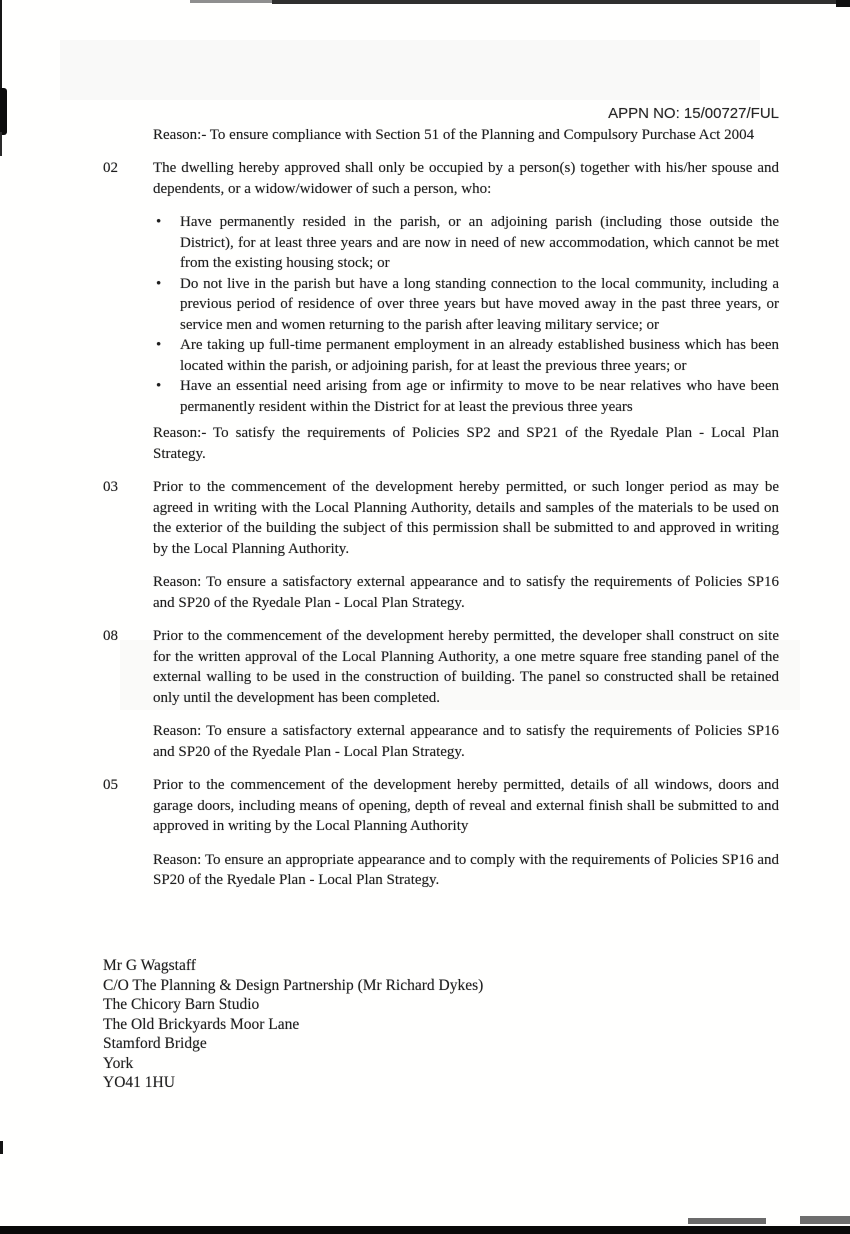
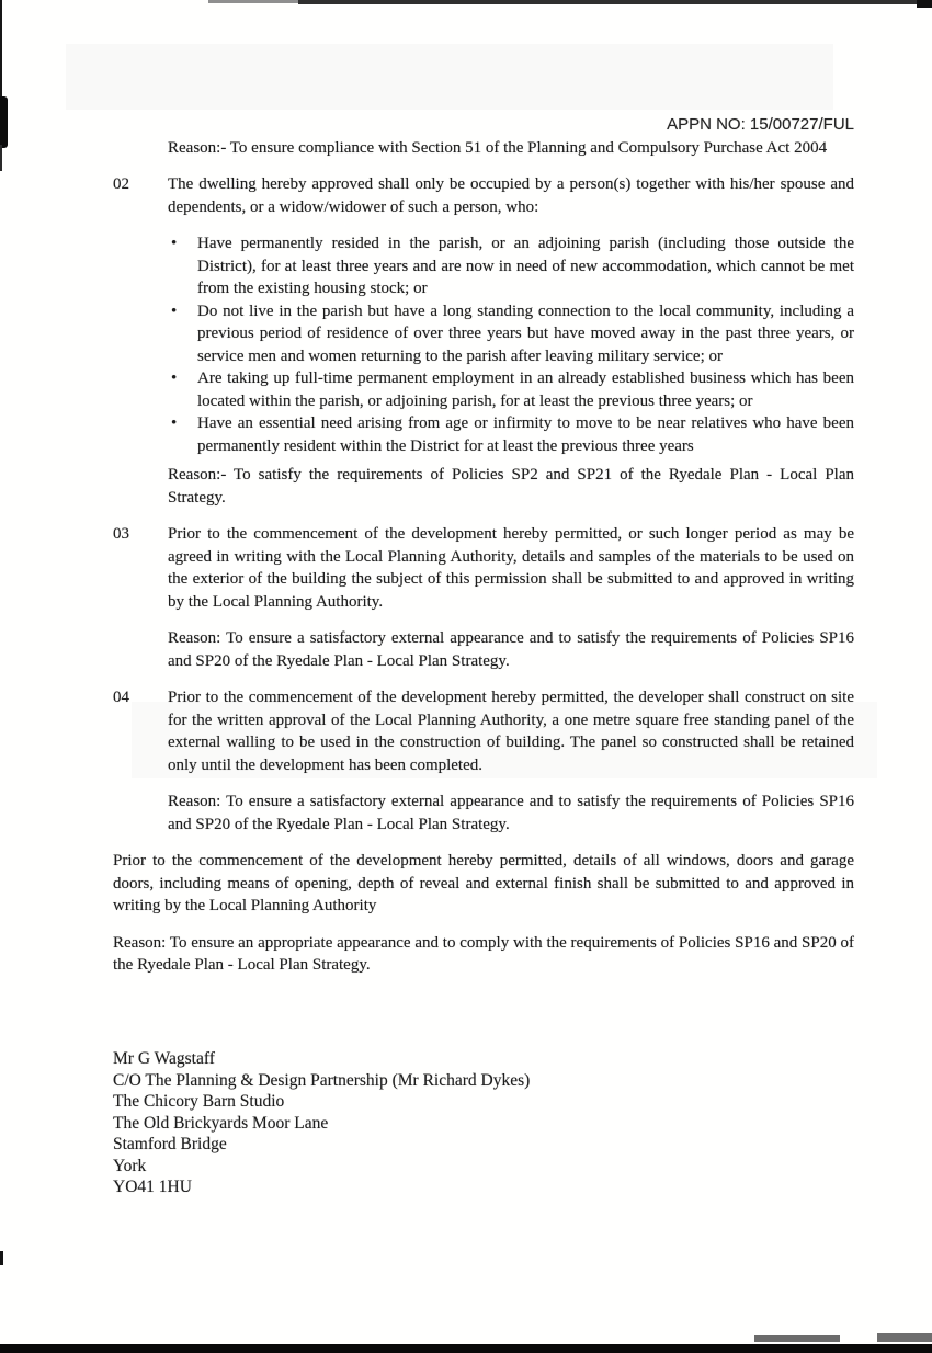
  APPN NO: 15/00727/FUL
  Reason:- To ensure compliance with Section 51 of the Planning and Compulsory Purchase Act 2004
  02
  The dwelling hereby approved shall only be occupied by a person(s) together with his/her spouse and dependents, or a widow/widower of such a person, who:
  Have permanently resided in the parish, or an adjoining parish (including those outside the District), for at least three years and are now in need of new accommodation, which cannot be met from the existing housing stock; or
  Do not live in the parish but have a long standing connection to the local community, including a previous period of residence of over three years but have moved away in the past three years, or service men and women returning to the parish after leaving military service; or
  Are taking up full-time permanent employment in an already established business which has been located within the parish, or adjoining parish, for at least the previous three years; or
  Have an essential need arising from age or infirmity to move to be near relatives who have been permanently resident within the District for at least the previous three years
  Reason:- To satisfy the requirements of Policies SP2 and SP21 of the Ryedale Plan - Local Plan Strategy.
  03
  Prior to the commencement of the development hereby permitted, or such longer period as may be agreed in writing with the Local Planning Authority, details and samples of the materials to be used on the exterior of the building the subject of this permission shall be submitted to and approved in writing by the Local Planning Authority.
  Reason: To ensure a satisfactory external appearance and to satisfy the requirements of Policies SP16 and SP20 of the Ryedale Plan - Local Plan Strategy.
- 08
+ 04
  Prior to the commencement of the development hereby permitted, the developer shall construct on site for the written approval of the Local Planning Authority, a one metre square free standing panel of the external walling to be used in the construction of building. The panel so constructed shall be retained only until the development has been completed.
  Reason: To ensure a satisfactory external appearance and to satisfy the requirements of Policies SP16 and SP20 of the Ryedale Plan - Local Plan Strategy.
- 05
  Prior to the commencement of the development hereby permitted, details of all windows, doors and garage doors, including means of opening, depth of reveal and external finish shall be submitted to and approved in writing by the Local Planning Authority
  Reason: To ensure an appropriate appearance and to comply with the requirements of Policies SP16 and SP20 of the Ryedale Plan - Local Plan Strategy.
  Mr G Wagstaff
  C/O The Planning & Design Partnership (Mr Richard Dykes)
  The Chicory Barn Studio
  The Old Brickyards Moor Lane
  Stamford Bridge
  York
  YO41 1HU
